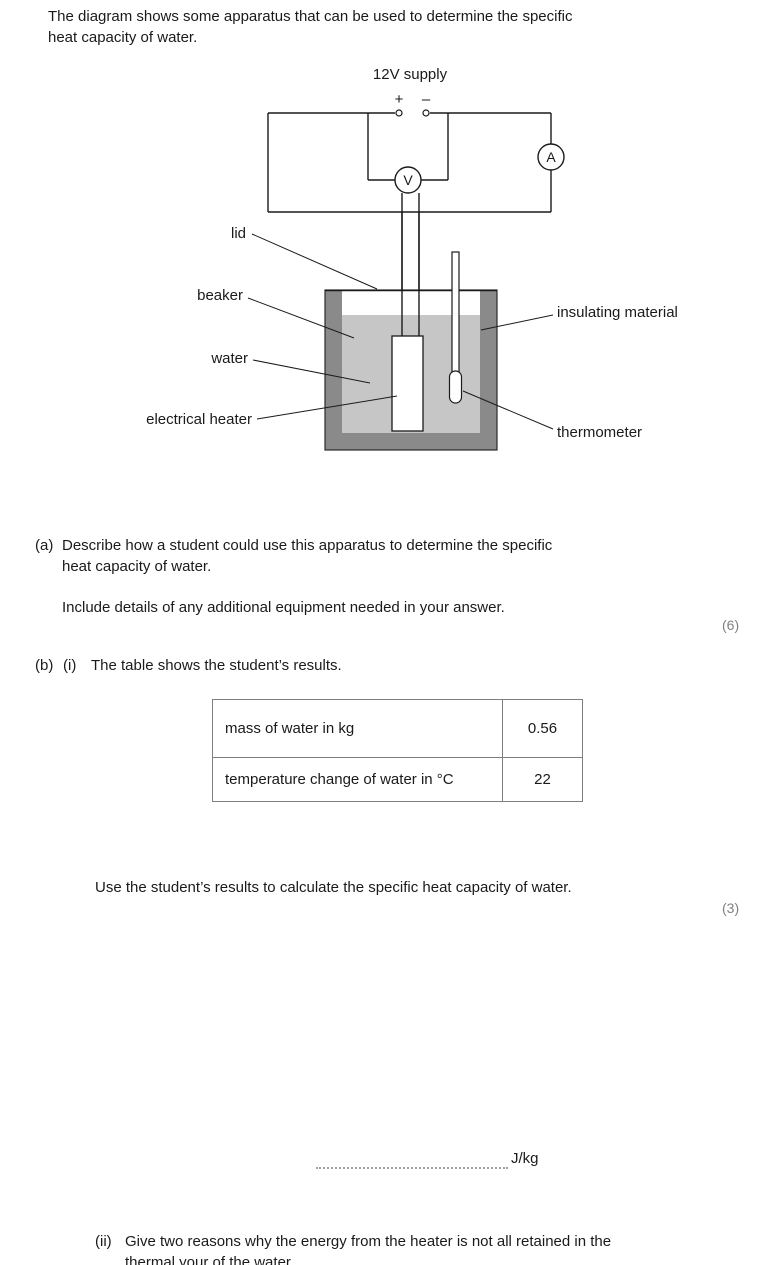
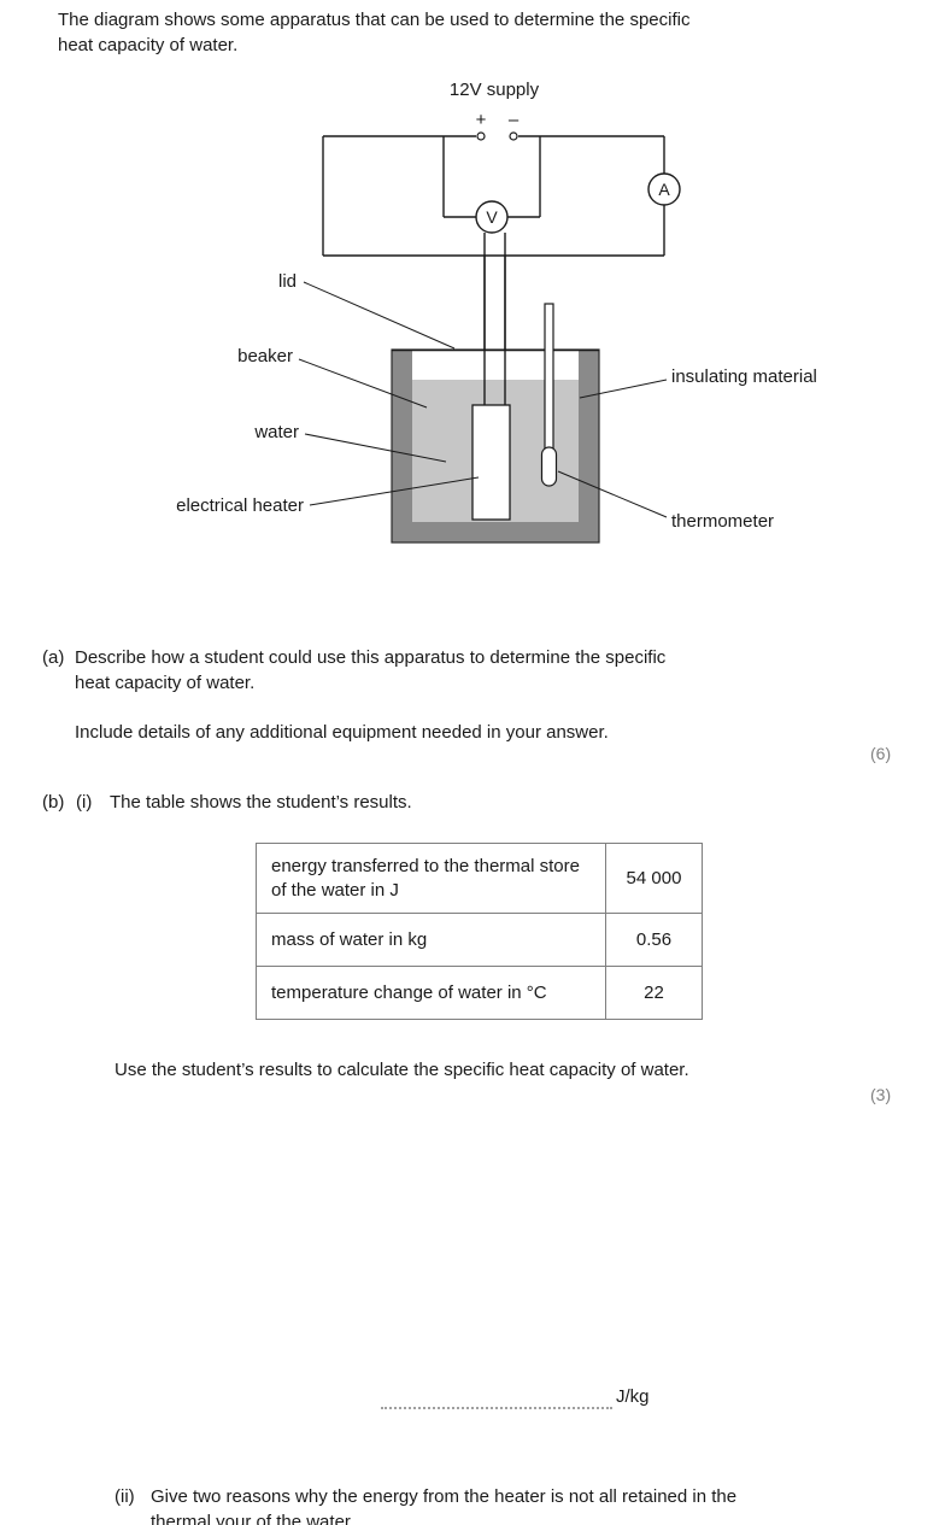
  The diagram shows some apparatus that can be used to determine the specific
  heat capacity of water.
  12V supply
  +
  –
  V
  A
  lid
  beaker
  water
  electrical heater
  insulating material
  thermometer
  (a)
  Describe how a student could use this apparatus to determine the specific
  heat capacity of water.
  Include details of any additional equipment needed in your answer.
  (6)
  (b)
  (i)
  The table shows the student’s results.
+ energy transferred to the thermal store of the water in J	54 000
  mass of water in kg	0.56
  temperature change of water in °C	22
  Use the student’s results to calculate the specific heat capacity of water.
  (3)
  J/kg
  (ii)
  Give two reasons why the energy from the heater is not all retained in the
  thermal your of the water.
